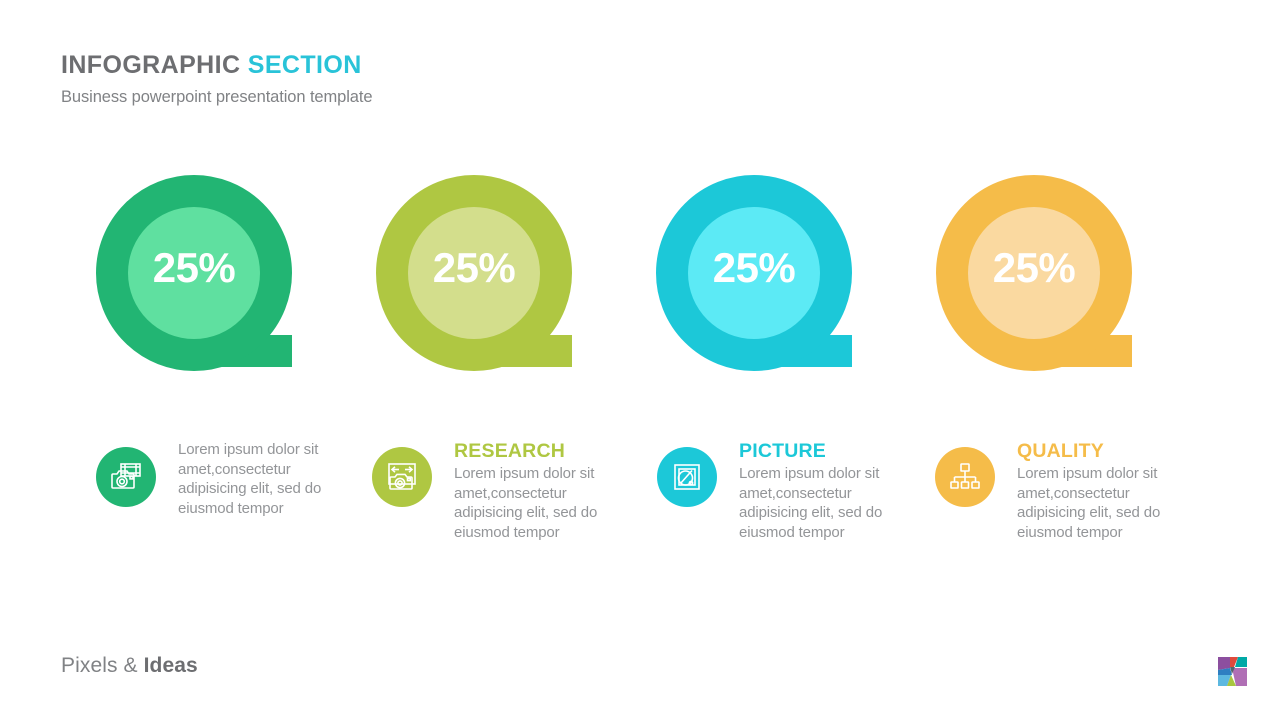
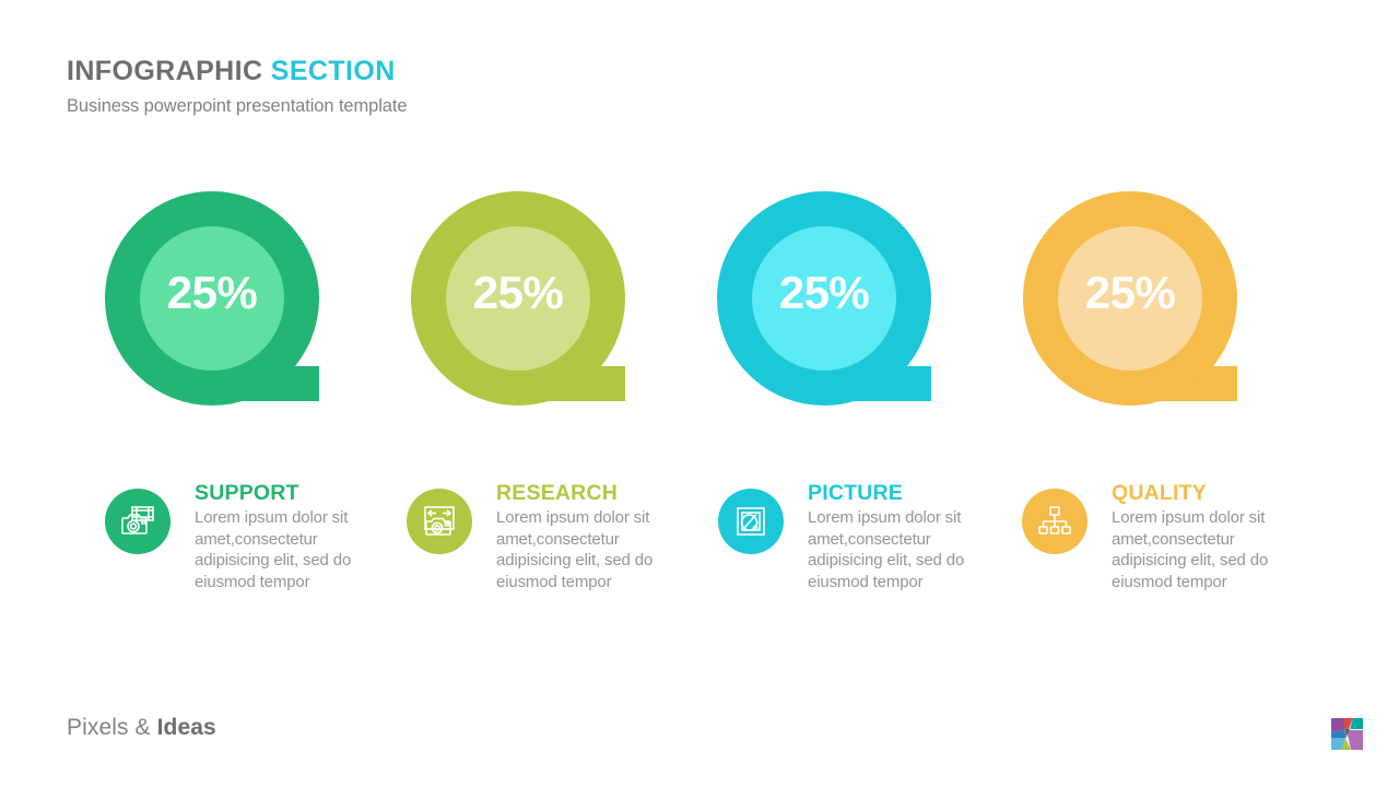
  INFOGRAPHIC SECTION
  Business powerpoint presentation template
  25%
  25%
  25%
  25%
+ SUPPORT
  Lorem ipsum dolor sit amet,consectetur adipisicing elit, sed do eiusmod tempor
  RESEARCH
  Lorem ipsum dolor sit amet,consectetur adipisicing elit, sed do eiusmod tempor
  PICTURE
  Lorem ipsum dolor sit amet,consectetur adipisicing elit, sed do eiusmod tempor
  QUALITY
  Lorem ipsum dolor sit amet,consectetur adipisicing elit, sed do eiusmod tempor
  Pixels & Ideas
